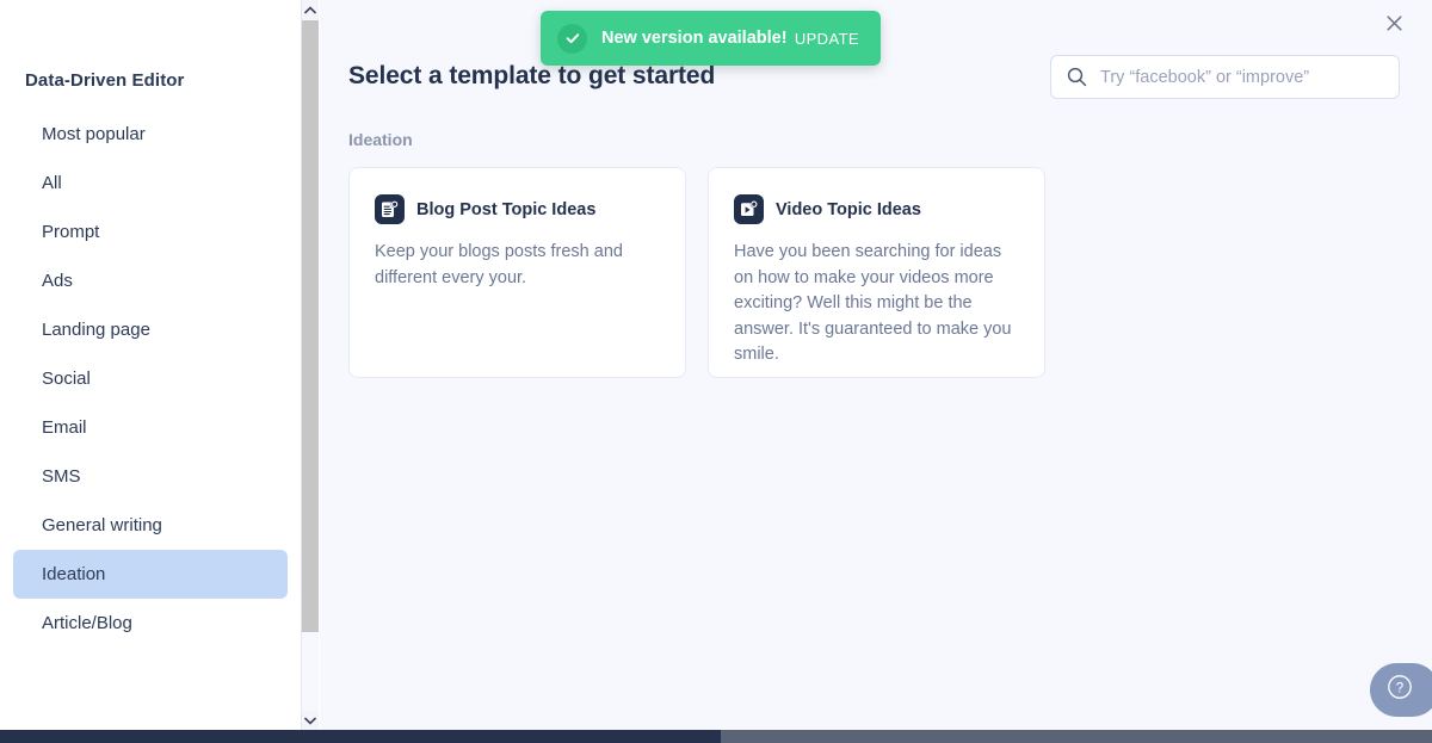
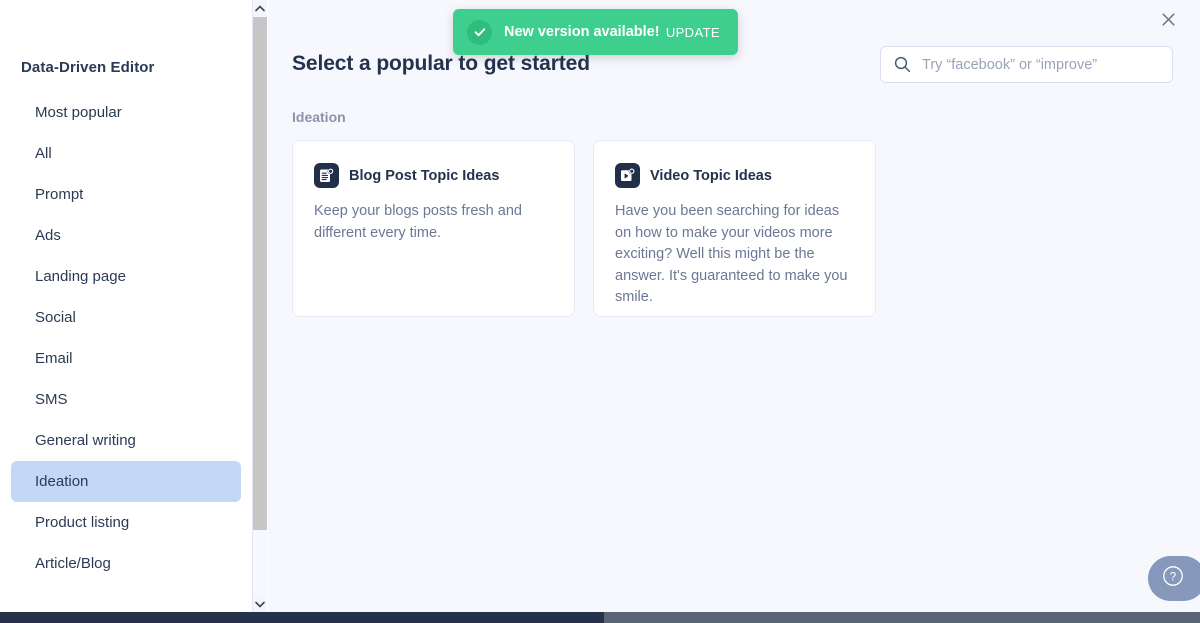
  Data-Driven Editor
  Most popular
  All
  Prompt
  Ads
  Landing page
  Social
  Email
  SMS
  General writing
  Ideation
+ Product listing
  Article/Blog
- Select a template to get started
+ Select a popular to get started
  Try “facebook” or “improve”
  Ideation
  Blog Post Topic Ideas
- Keep your blogs posts fresh and different every your.
+ Keep your blogs posts fresh and different every time.
  Video Topic Ideas
  Have you been searching for ideas on how to make your videos more exciting? Well this might be the answer. It's guaranteed to make you smile.
  ?
  New version available!
  UPDATE
